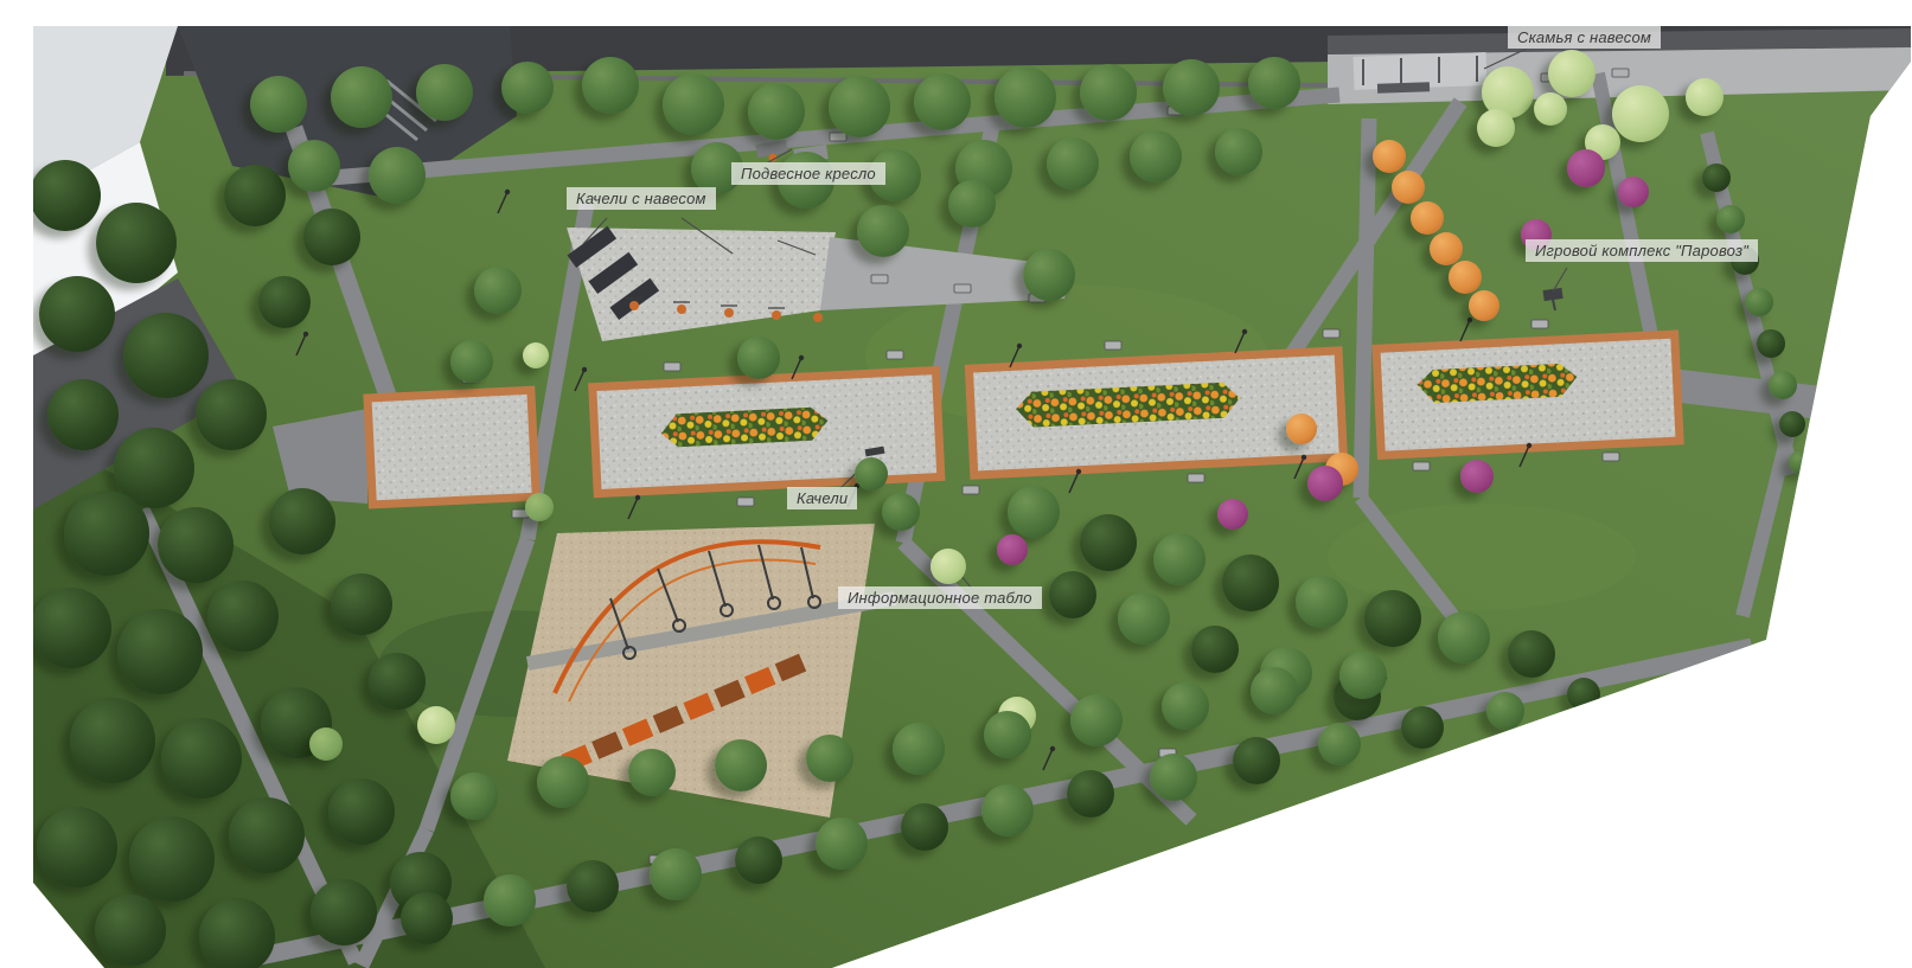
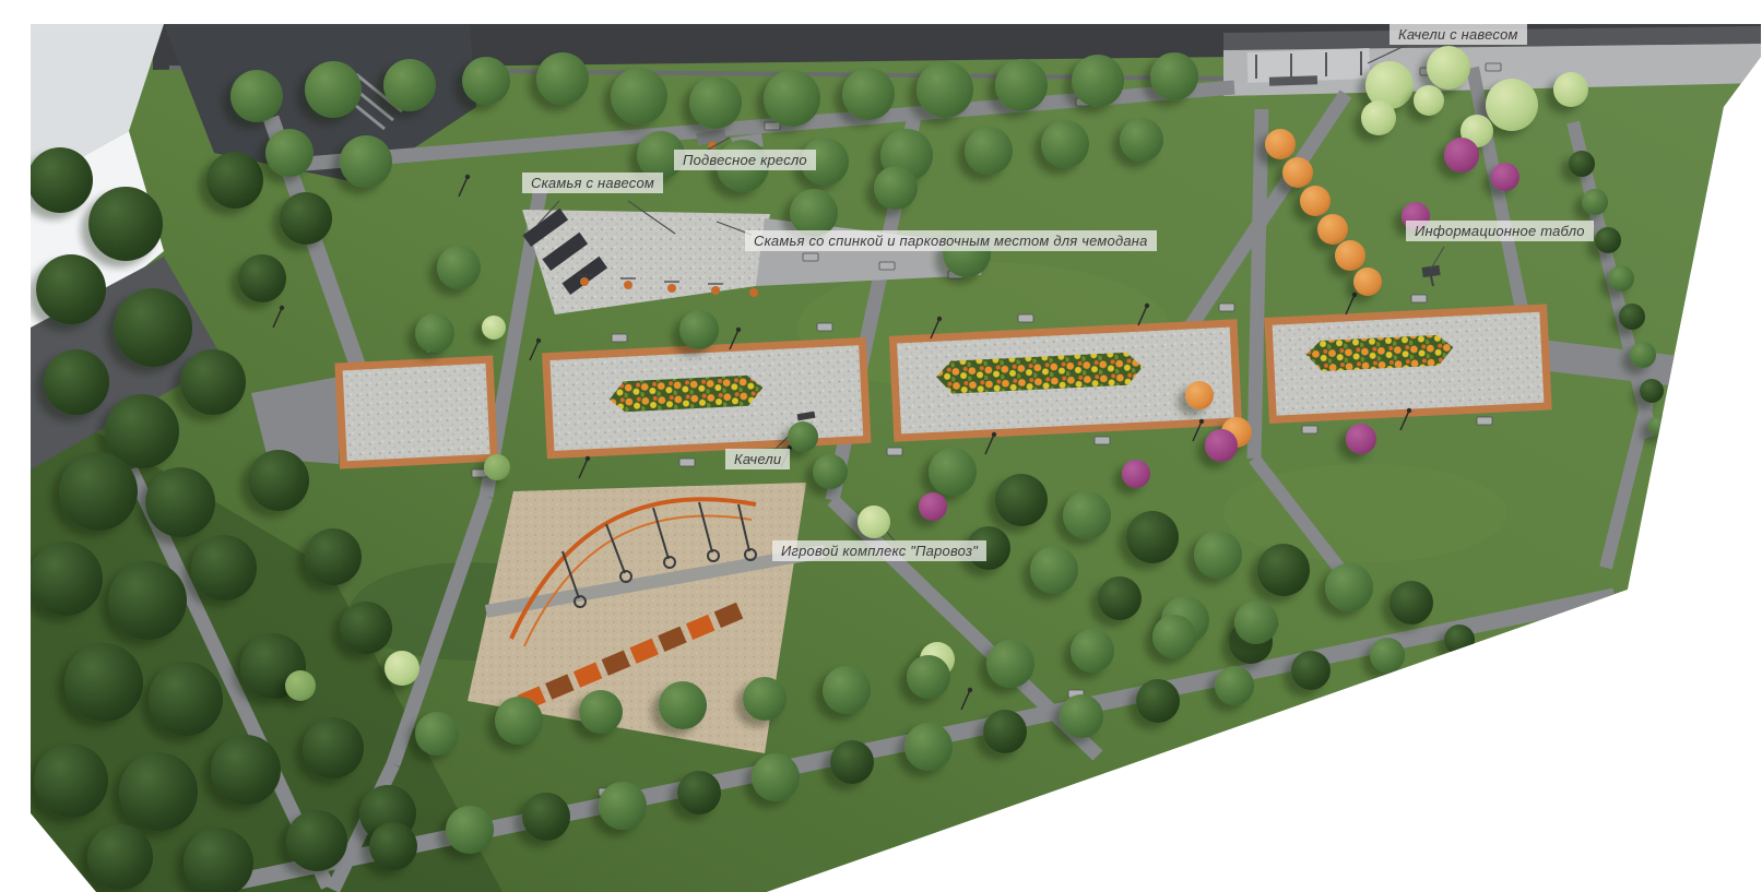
- Скамья с навесом
+ Качели с навесом
  Подвесное кресло
- Качели с навесом
+ Скамья с навесом
+ Скамья со спинкой и парковочным местом для чемодана
- Игровой комплекс "Паровоз"
+ Информационное табло
  Качели
- Информационное табло
+ Игровой комплекс "Паровоз"
